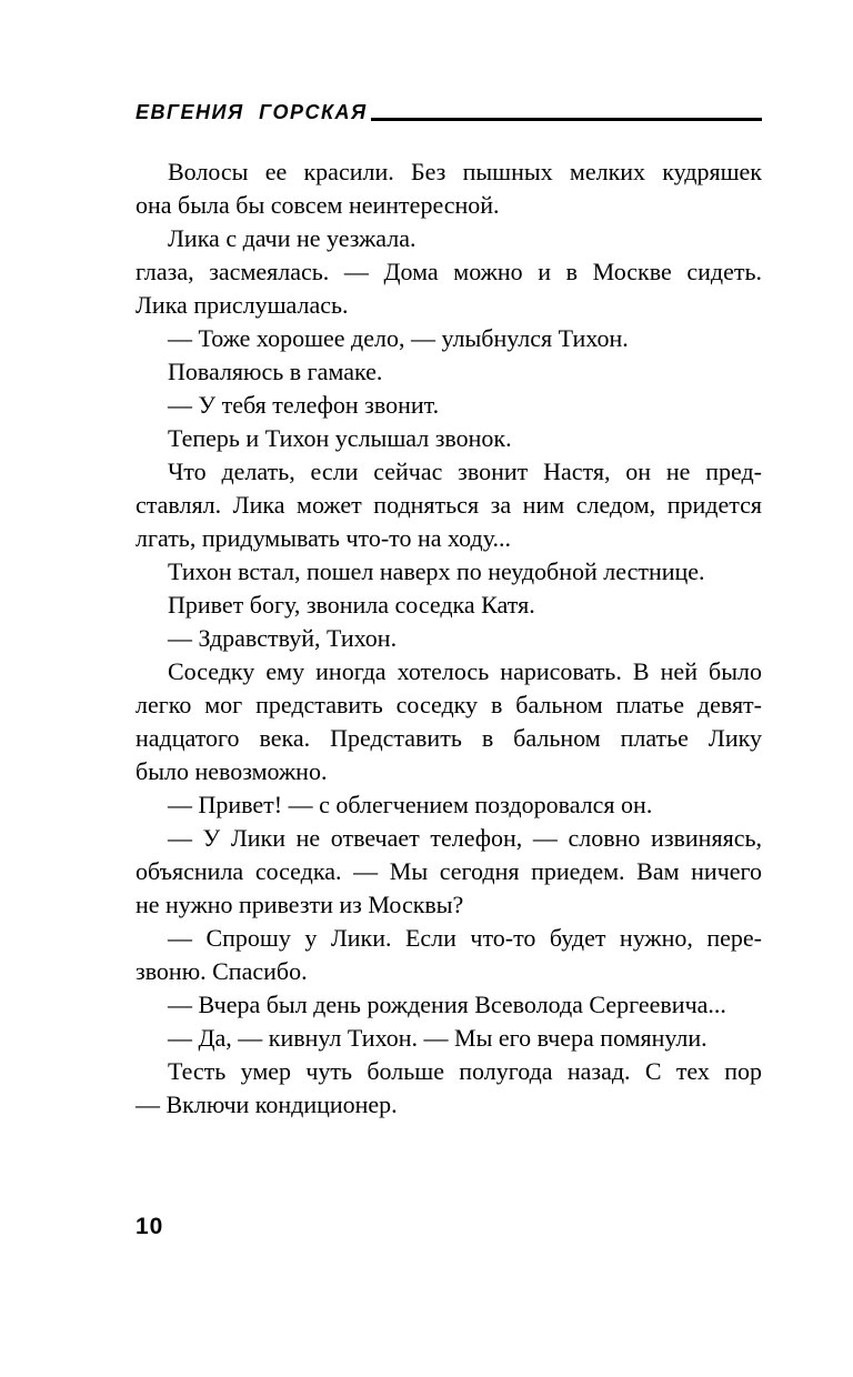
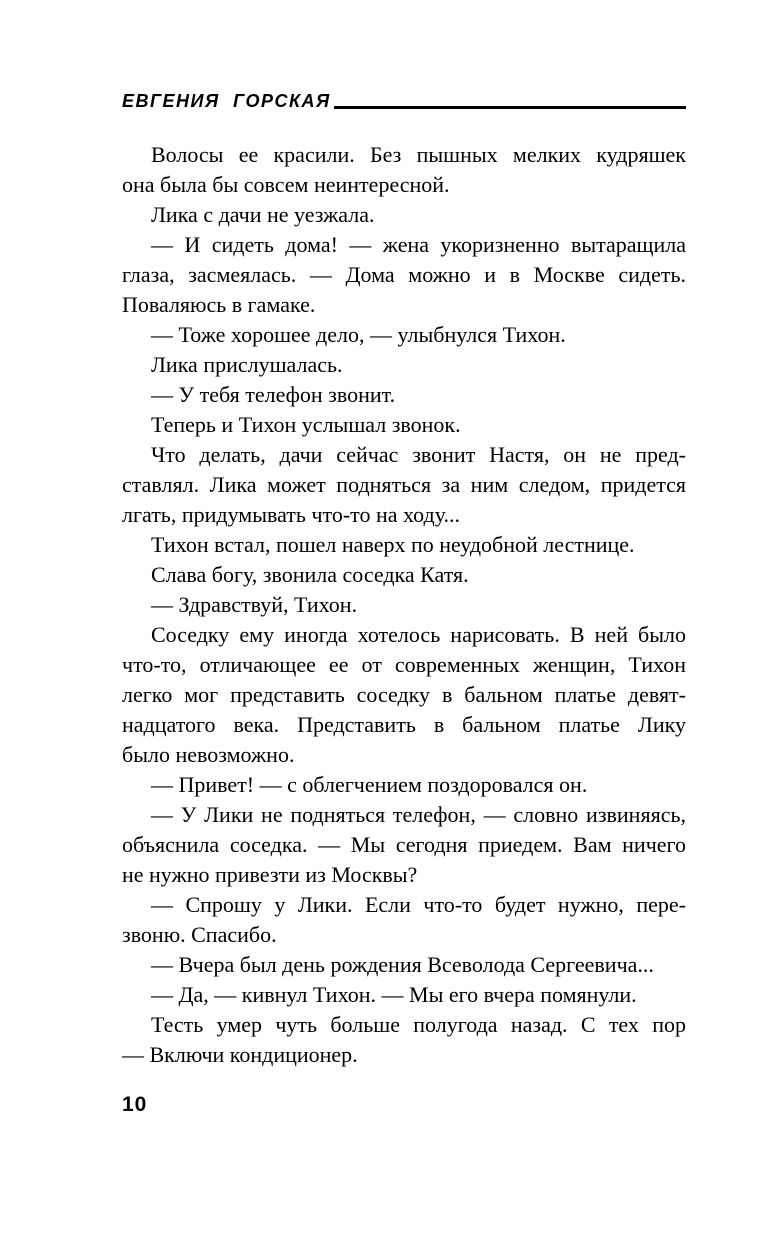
  ЕВГЕНИЯ ГОРСКАЯ
  Волосы ее красили. Без пышных мелких кудряшек
  она была бы совсем неинтересной.
  Лика с дачи не уезжала.
+ — И сидеть дома! — жена укоризненно вытаращила
  глаза, засмеялась. — Дома можно и в Москве сидеть.
- Лика прислушалась.
+ Поваляюсь в гамаке.
  — Тоже хорошее дело, — улыбнулся Тихон.
- Поваляюсь в гамаке.
+ Лика прислушалась.
  — У тебя телефон звонит.
  Теперь и Тихон услышал звонок.
- Что делать, если сейчас звонит Настя, он не пред-
+ Что делать, дачи сейчас звонит Настя, он не пред-
  ставлял. Лика может подняться за ним следом, придется
  лгать, придумывать что-то на ходу...
  Тихон встал, пошел наверх по неудобной лестнице.
- Привет богу, звонила соседка Катя.
+ Слава богу, звонила соседка Катя.
  — Здравствуй, Тихон.
  Соседку ему иногда хотелось нарисовать. В ней было
+ что-то, отличающее ее от современных женщин, Тихон
  легко мог представить соседку в бальном платье девят-
  надцатого века. Представить в бальном платье Лику
  было невозможно.
  — Привет! — с облегчением поздоровался он.
- — У Лики не отвечает телефон, — словно извиняясь,
+ — У Лики не подняться телефон, — словно извиняясь,
  объяснила соседка. — Мы сегодня приедем. Вам ничего
  не нужно привезти из Москвы?
  — Спрошу у Лики. Если что-то будет нужно, пере-
  звоню. Спасибо.
  — Вчера был день рождения Всеволода Сергеевича...
  — Да, — кивнул Тихон. — Мы его вчера помянули.
  Тесть умер чуть больше полугода назад. С тех пор
  — Включи кондиционер.
  10
